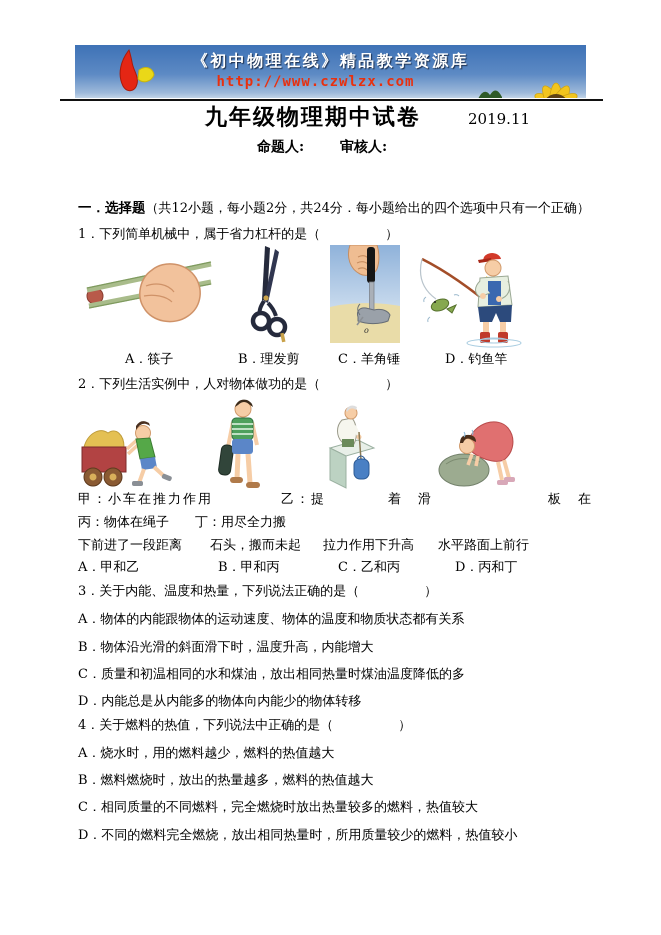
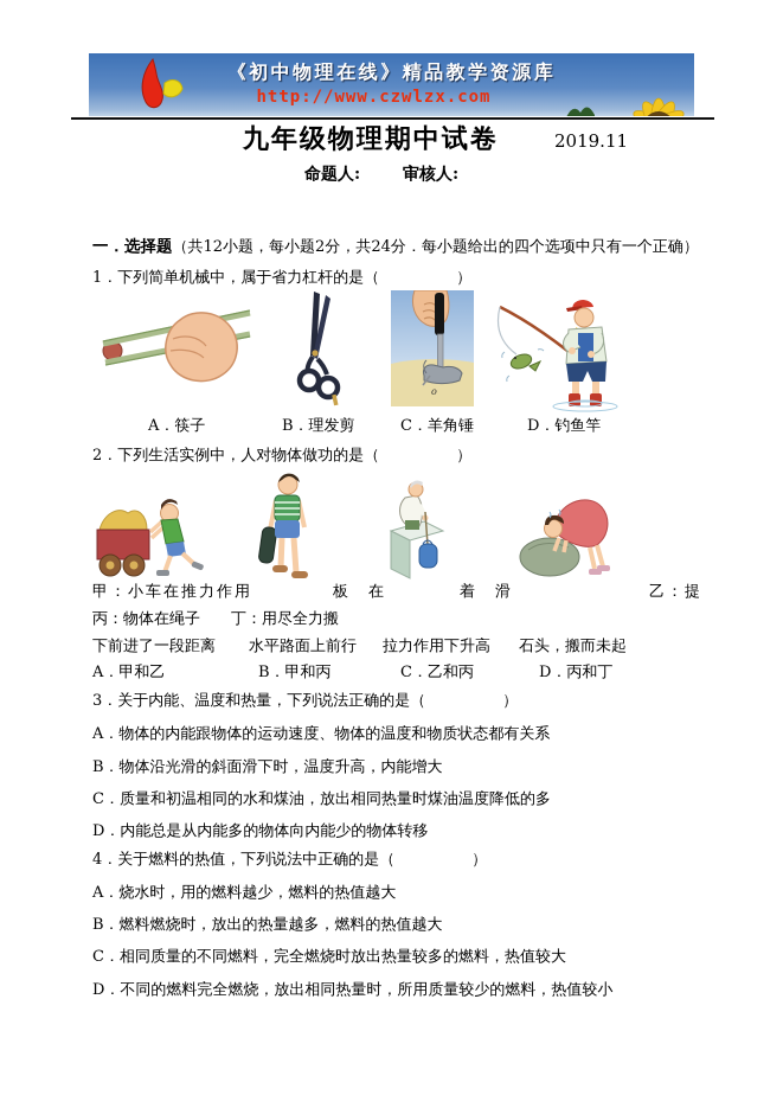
  《初中物理在线》精品教学资源库
  http://www.czwlzx.com
  九年级物理期中试卷
  2019.11
  命题人:
  审核人:
  一．选择题（共12小题，每小题2分，共24分．每小题给出的四个选项中只有一个正确）
  1．下列简单机械中，属于省力杠杆的是（ ）
  o
  A．筷子
  B．理发剪
  C．羊角锤
  D．钓鱼竿
  2．下列生活实例中，人对物体做功的是（ ）
  甲：小车在推力作用
- 乙：提
+ 板 在
  着 滑
- 板 在
+ 乙：提
  丙：物体在绳子
  丁：用尽全力搬
  下前进了一段距离
- 石头，搬而未起
+ 水平路面上前行
  拉力作用下升高
- 水平路面上前行
+ 石头，搬而未起
  A．甲和乙
  B．甲和丙
  C．乙和丙
  D．丙和丁
  3．关于内能、温度和热量，下列说法正确的是（ ）
  A．物体的内能跟物体的运动速度、物体的温度和物质状态都有关系
  B．物体沿光滑的斜面滑下时，温度升高，内能增大
  C．质量和初温相同的水和煤油，放出相同热量时煤油温度降低的多
  D．内能总是从内能多的物体向内能少的物体转移
  4．关于燃料的热值，下列说法中正确的是（ ）
  A．烧水时，用的燃料越少，燃料的热值越大
  B．燃料燃烧时，放出的热量越多，燃料的热值越大
  C．相同质量的不同燃料，完全燃烧时放出热量较多的燃料，热值较大
  D．不同的燃料完全燃烧，放出相同热量时，所用质量较少的燃料，热值较小
